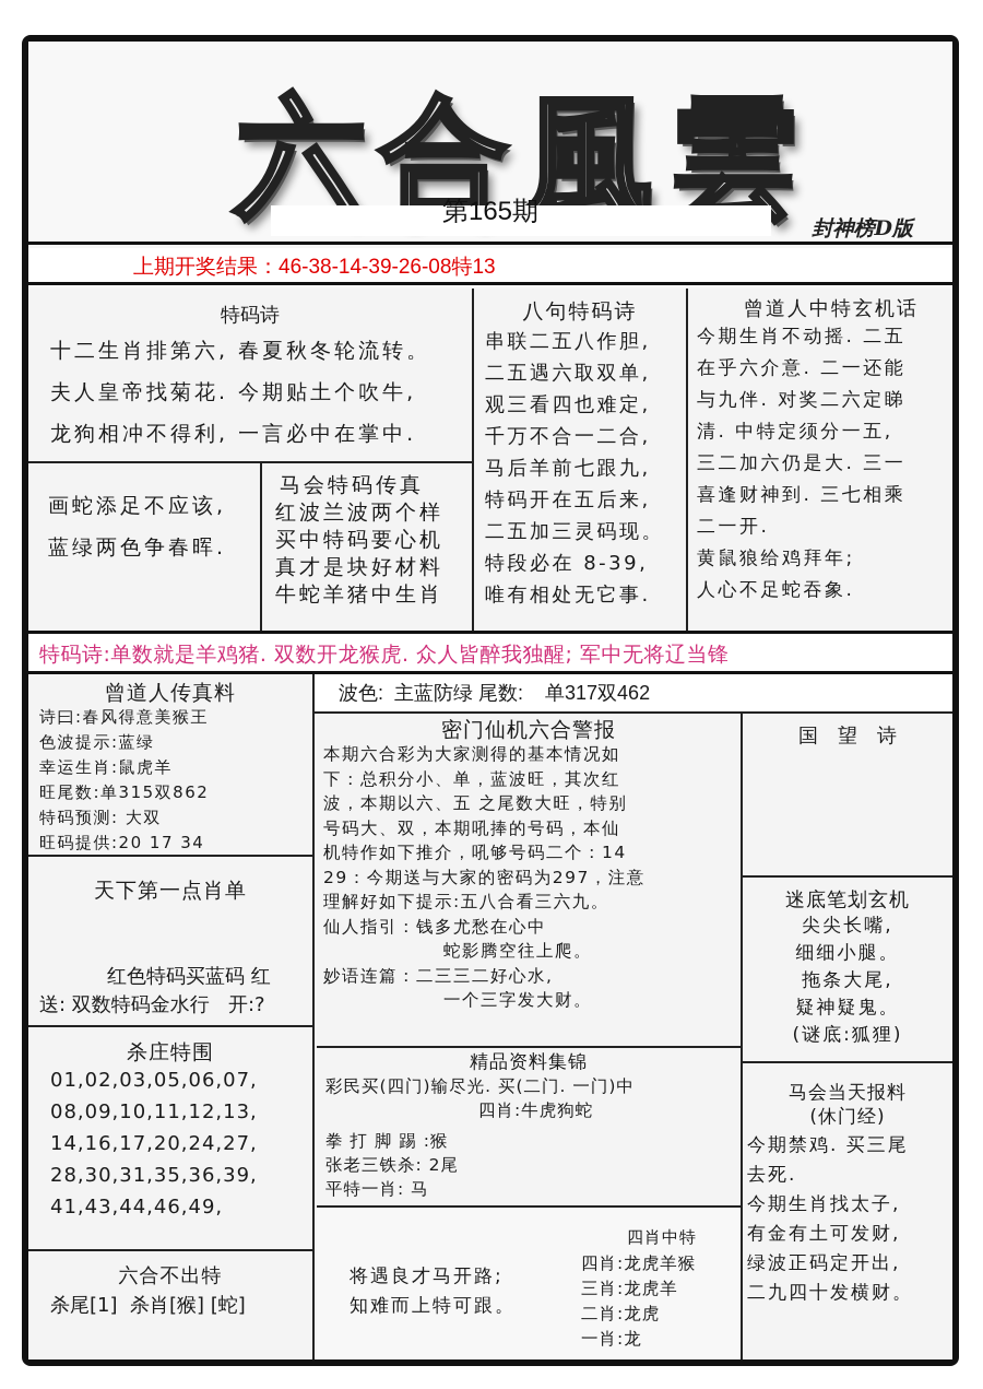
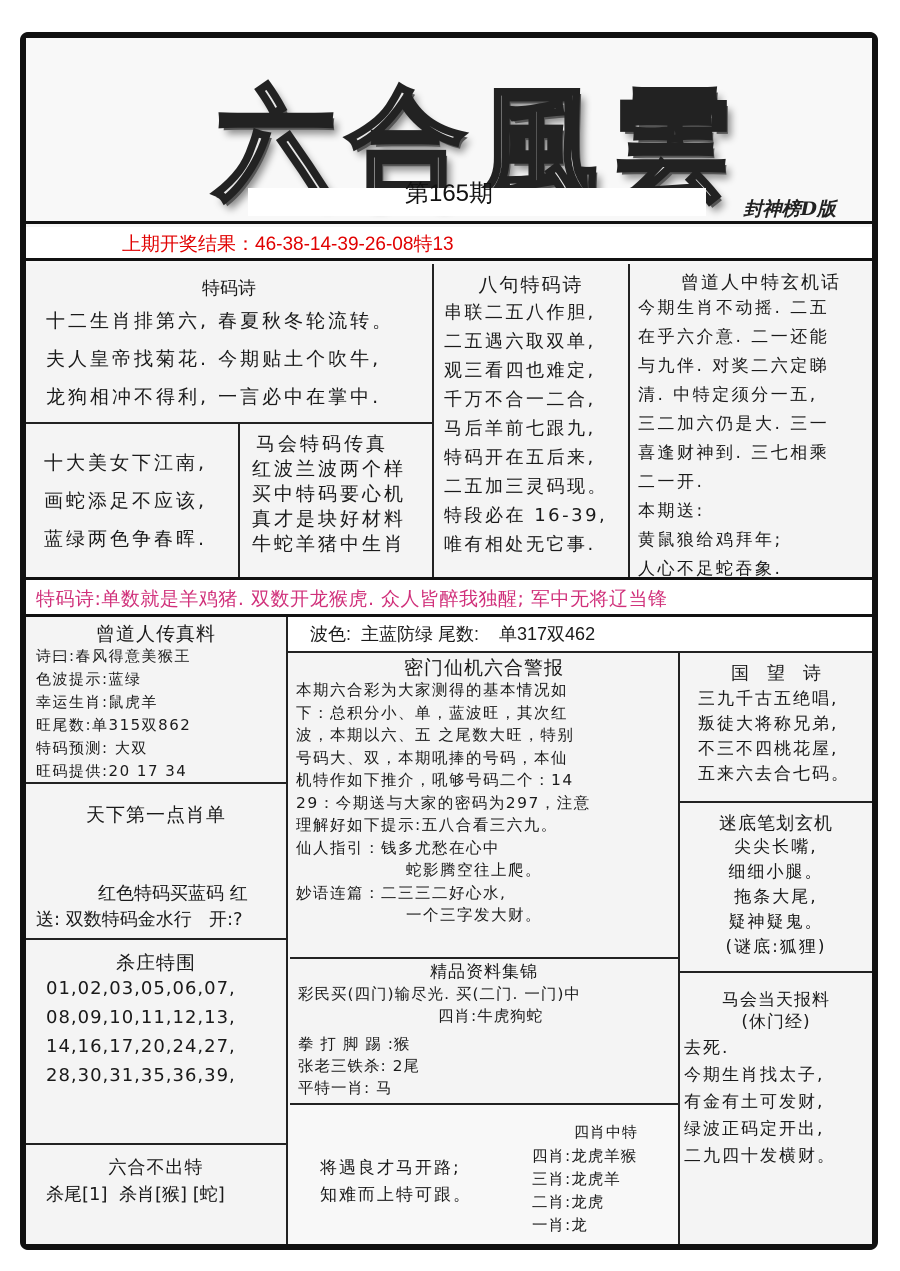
  六合風雲
  第165期
  封神榜D版
  上期开奖结果：46-38-14-39-26-08特13
  特码诗
  十二生肖排第六, 春夏秋冬轮流转。
  夫人皇帝找菊花. 今期贴土个吹牛,
  龙狗相冲不得利, 一言必中在掌中.
+ 十大美女下江南,
  画蛇添足不应该,
  蓝绿两色争春晖.
  马会特码传真
  红波兰波两个样
  买中特码要心机
  真才是块好材料
  牛蛇羊猪中生肖
  八句特码诗
  串联二五八作胆,
  二五遇六取双单,
  观三看四也难定,
  千万不合一二合,
  马后羊前七跟九,
  特码开在五后来,
  二五加三灵码现。
- 特段必在 8-39,
+ 特段必在 16-39,
  唯有相处无它事.
  曾道人中特玄机话
  今期生肖不动摇. 二五
  在乎六介意. 二一还能
  与九伴. 对奖二六定睇
  清. 中特定须分一五,
  三二加六仍是大. 三一
  喜逢财神到. 三七相乘
  二一开.
+ 本期送:
  黄鼠狼给鸡拜年;
  人心不足蛇吞象.
  特码诗:单数就是羊鸡猪. 双数开龙猴虎. 众人皆醉我独醒; 军中无将辽当锋
  曾道人传真料
  诗曰:春风得意美猴王
  色波提示:蓝绿
  幸运生肖:鼠虎羊
  旺尾数:单315双862
  特码预测: 大双
  旺码提供:20 17 34
  波色: 主蓝防绿 尾数: 单317双462
  密门仙机六合警报
  本期六合彩为大家测得的基本情况如
  下：总积分小、单，蓝波旺，其次红
  波，本期以六、五 之尾数大旺，特别
  号码大、双，本期吼捧的号码，本仙
  机特作如下推介，吼够号码二个：14
  29：今期送与大家的密码为297，注意
  理解好如下提示:五八合看三六九。
  仙人指引：钱多尤愁在心中
  蛇影腾空往上爬。
  妙语连篇：二三三二好心水,
  一个三字发大财。
  国 望 诗
+ 三九千古五绝唱,
+ 叛徒大将称兄弟,
+ 不三不四桃花屋,
+ 五来六去合七码。
  迷底笔划玄机
  尖尖长嘴,
  细细小腿。
  拖条大尾,
  疑神疑鬼。
  (谜底:狐狸)
  天下第一点肖单
  红色特码买蓝码 红
  送: 双数特码金水行 开:?
  杀庄特围
  01,02,03,05,06,07,
  08,09,10,11,12,13,
  14,16,17,20,24,27,
  28,30,31,35,36,39,
- 41,43,44,46,49,
  六合不出特
  杀尾[1] 杀肖[猴] [蛇]
  精品资料集锦
  彩民买(四门)输尽光. 买(二门. 一门)中
  四肖:牛虎狗蛇
  拳 打 脚 踢 :猴
  张老三铁杀: 2尾
  平特一肖: 马
  将遇良才马开路;
  知难而上特可跟。
  四肖中特
  四肖:龙虎羊猴
  三肖:龙虎羊
  二肖:龙虎
  一肖:龙
  马会当天报料
  (休门经)
- 今期禁鸡. 买三尾
  去死.
  今期生肖找太子,
  有金有土可发财,
  绿波正码定开出,
  二九四十发横财。
